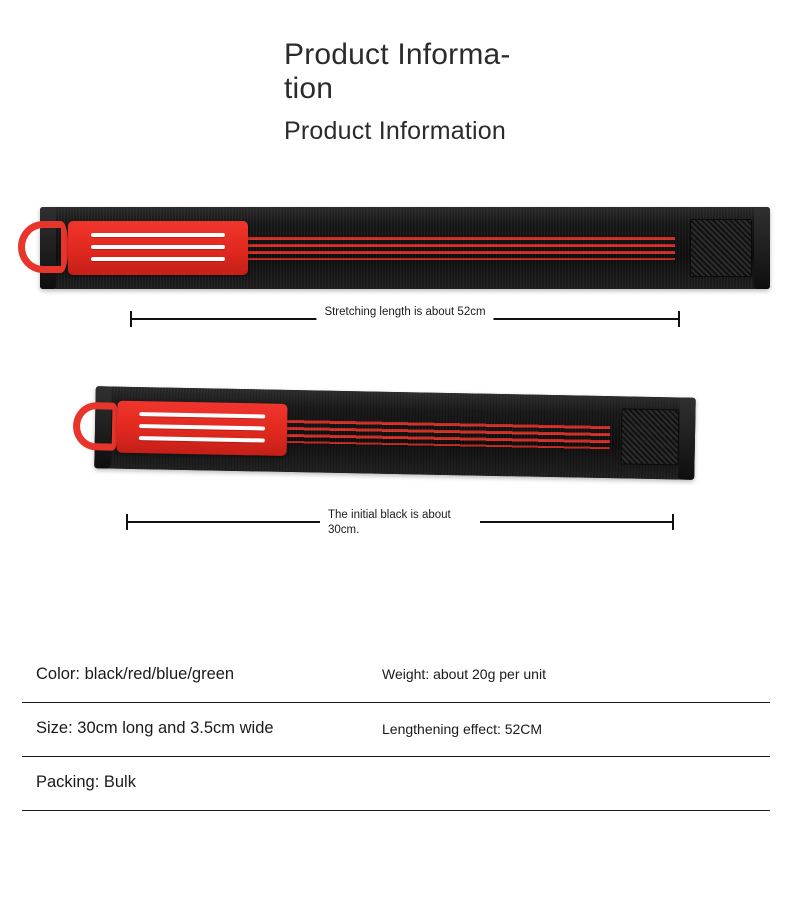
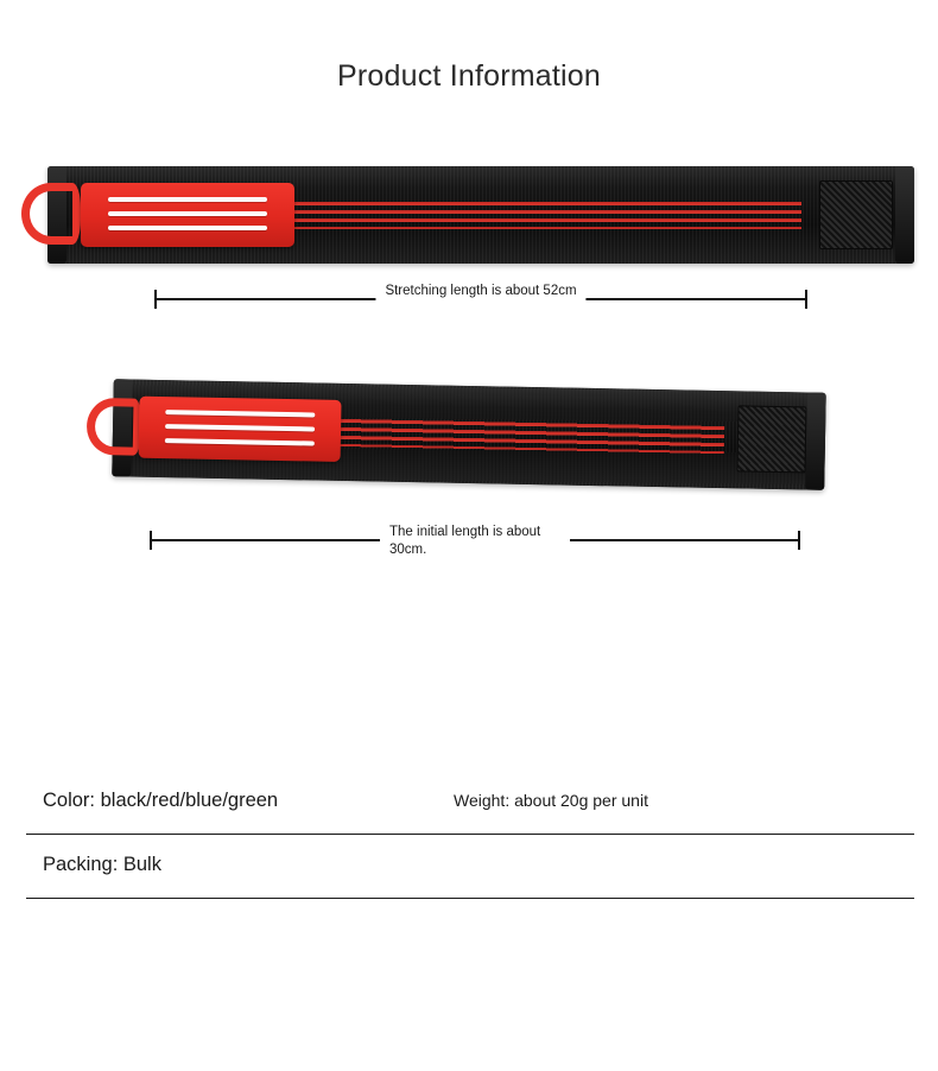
- Product Informa-
- tion
  Product Information
  Stretching length is about 52cm
- The initial black is about 30cm.
+ The initial length is about 30cm.
  Color: black/red/blue/green	Weight: about 20g per unit
- Size: 30cm long and 3.5cm wide	Lengthening effect: 52CM
  Packing: Bulk
